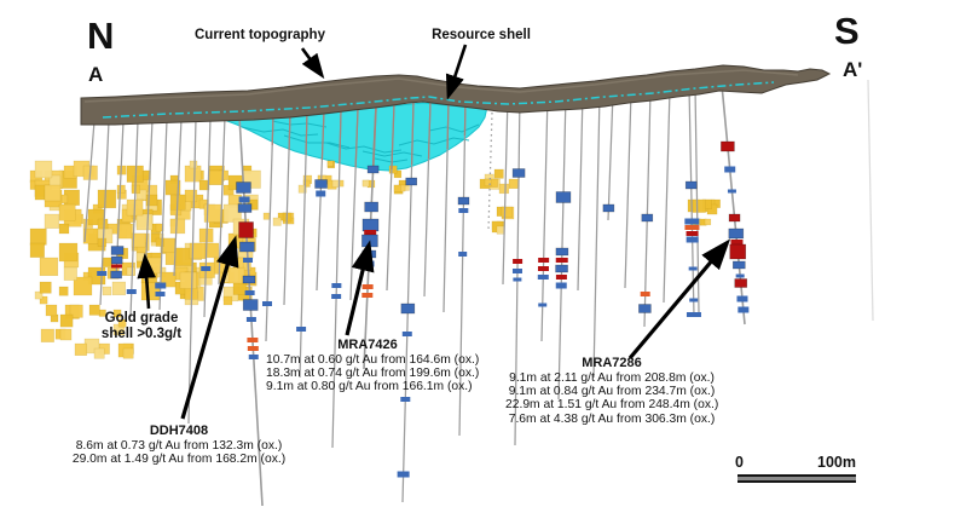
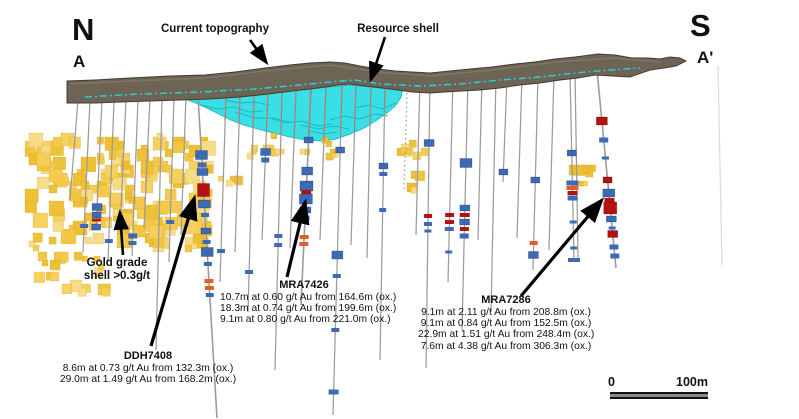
  N
  S
  A
  A'
  Current topography
  Resource shell
  Gold grade
  shell >0.3g/t
  DDH7408
  8.6m at 0.73 g/t Au from 132.3m (ox.)
  29.0m at 1.49 g/t Au from 168.2m (ox.)
  MRA7426
  10.7m at 0.60 g/t Au from 164.6m (ox.)
  18.3m at 0.74 g/t Au from 199.6m (ox.)
- 9.1m at 0.80 g/t Au from 166.1m (ox.)
+ 9.1m at 0.80 g/t Au from 221.0m (ox.)
  MRA7286
  9.1m at 2.11 g/t Au from 208.8m (ox.)
- 9.1m at 0.84 g/t Au from 234.7m (ox.)
+ 9.1m at 0.84 g/t Au from 152.5m (ox.)
  22.9m at 1.51 g/t Au from 248.4m (ox.)
  7.6m at 4.38 g/t Au from 306.3m (ox.)
  0
  100m
